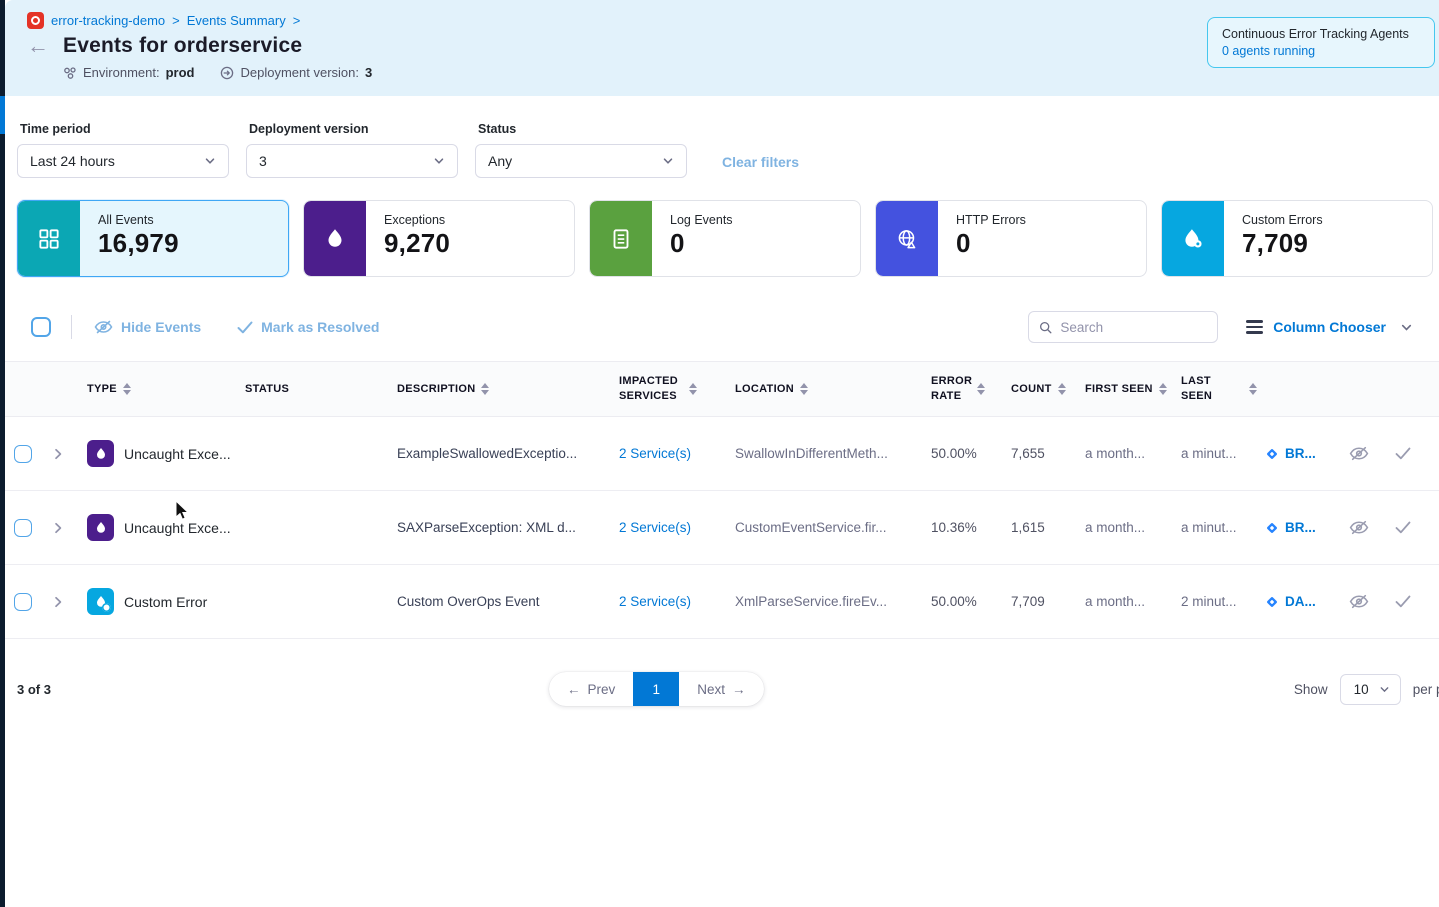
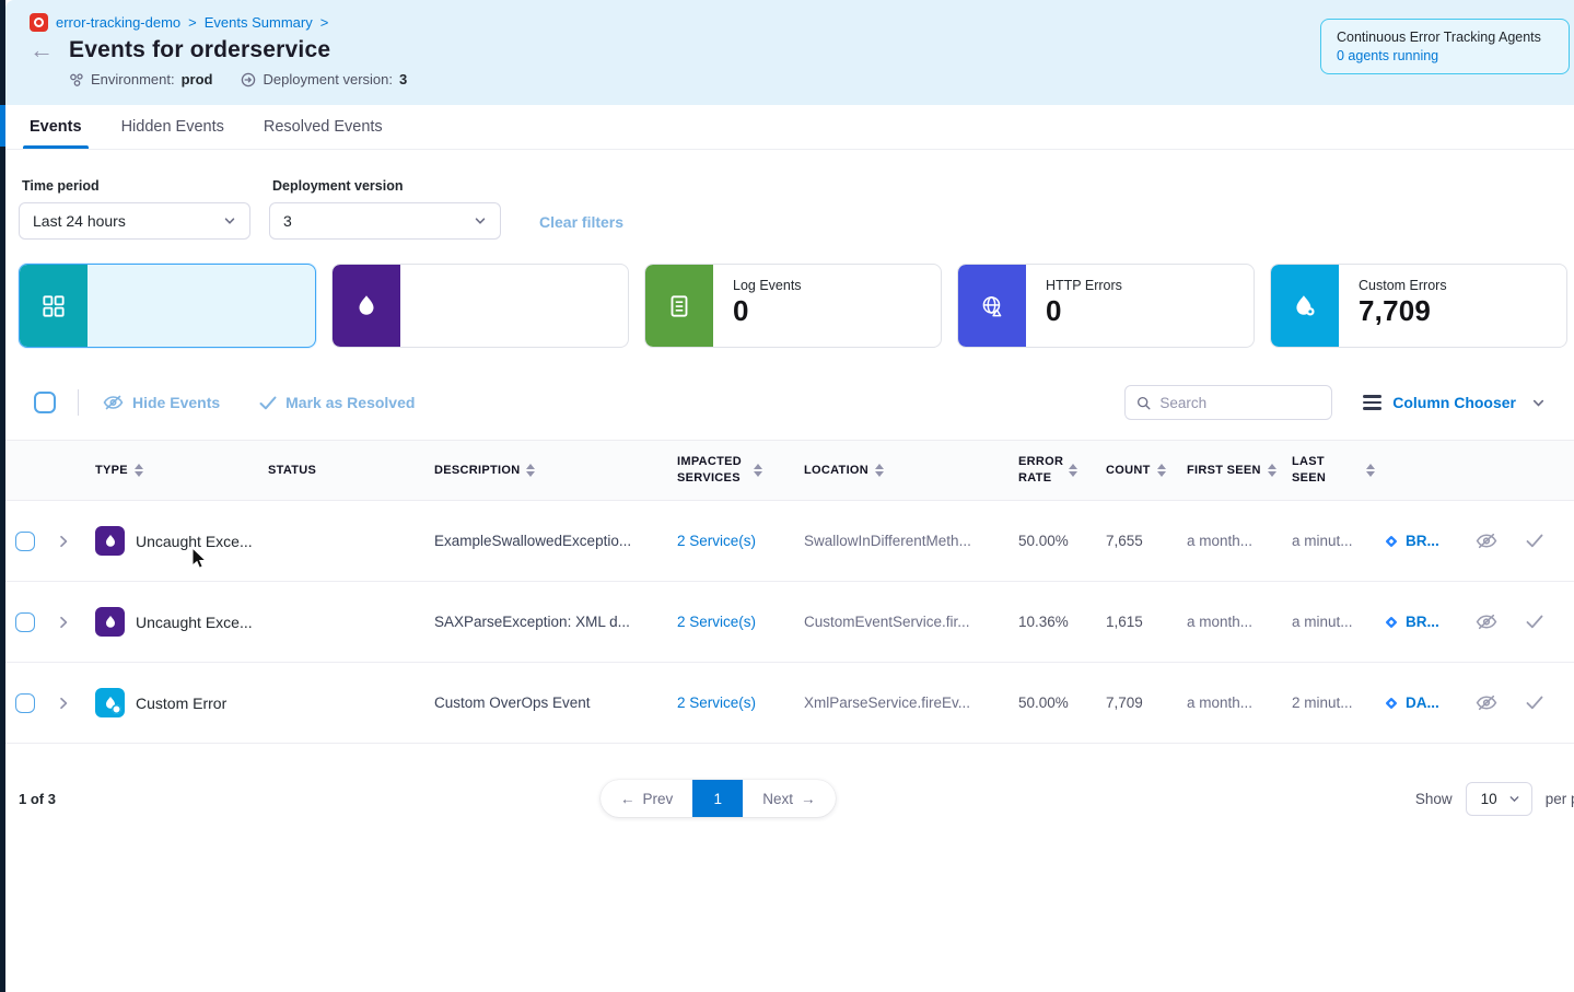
  error-tracking-demo
  >
  Events Summary
  >
  ←
  Events for orderservice
  Environment:
  prod
  Deployment version:
  3
  Continuous Error Tracking Agents
  0 agents running
+ Events
+ Hidden Events
+ Resolved Events
  Time period
  Last 24 hours
  Deployment version
  3
- Status
- Any
  Clear filters
- All Events
- 16,979
- Exceptions
- 9,270
  Log Events
  0
  HTTP Errors
  0
  Custom Errors
  7,709
  Hide Events
  Mark as Resolved
  Search
  Column Chooser
  TYPE
  STATUS
  DESCRIPTION
  IMPACTED SERVICES
  LOCATION
  ERROR RATE
  COUNT
  FIRST SEEN
  LAST SEEN
  Uncaught Exce...
  ExampleSwallowedExceptio...
  2 Service(s)
  SwallowInDifferentMeth...
  50.00%
  7,655
  a month...
  a minut...
  BR...
  Uncaught Exce...
  SAXParseException: XML d...
  2 Service(s)
  CustomEventService.fir...
  10.36%
  1,615
  a month...
  a minut...
  BR...
  Custom Error
  Custom OverOps Event
  2 Service(s)
  XmlParseService.fireEv...
  50.00%
  7,709
  a month...
  2 minut...
  DA...
- 3 of 3
+ 1 of 3
  ←
  Prev
  1
  Next
  →
  Show
  10
